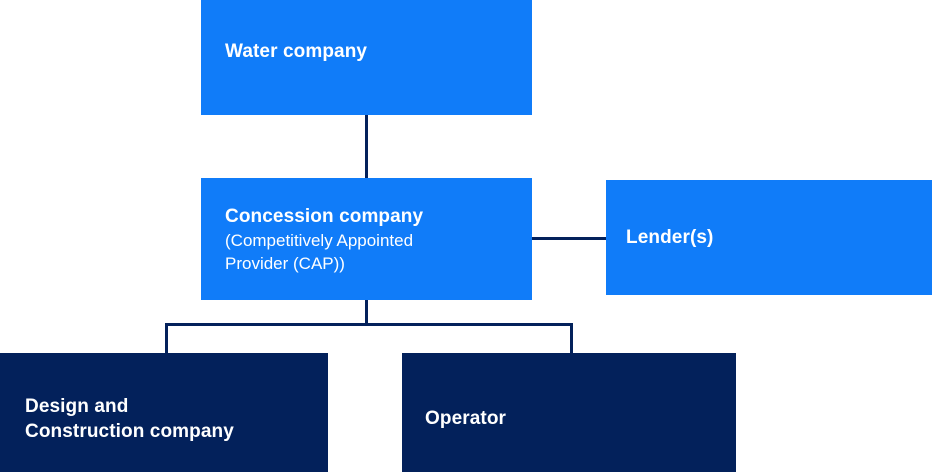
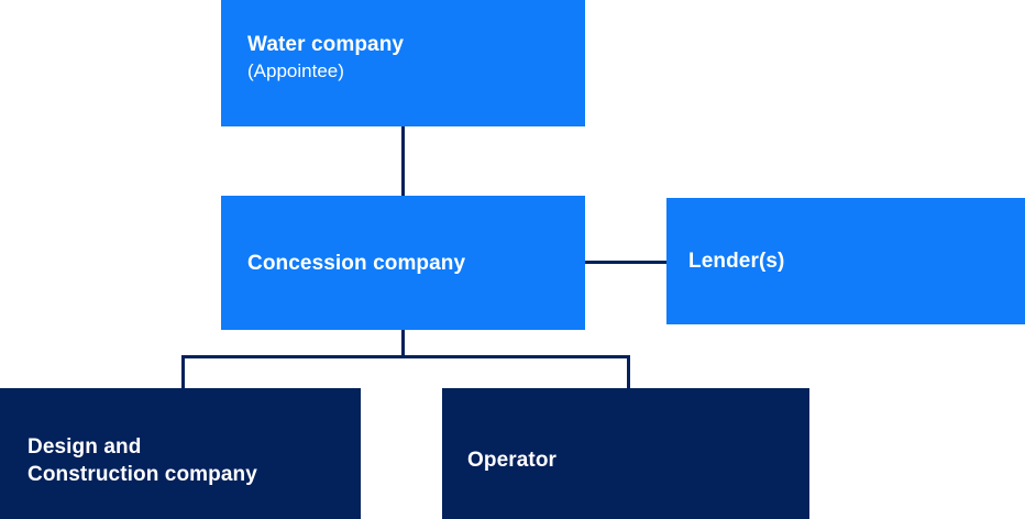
  Water company
+ (Appointee)
  Concession company
- (Competitively Appointed
- Provider (CAP))
  Lender(s)
  Design and
  Construction company
  Operator
